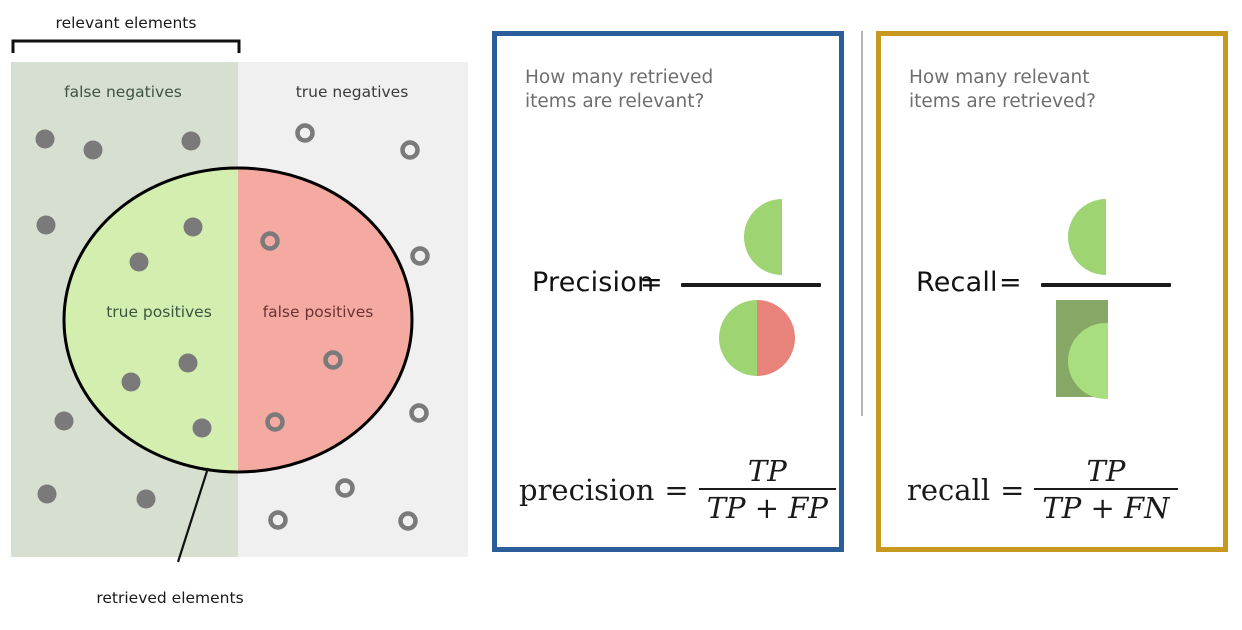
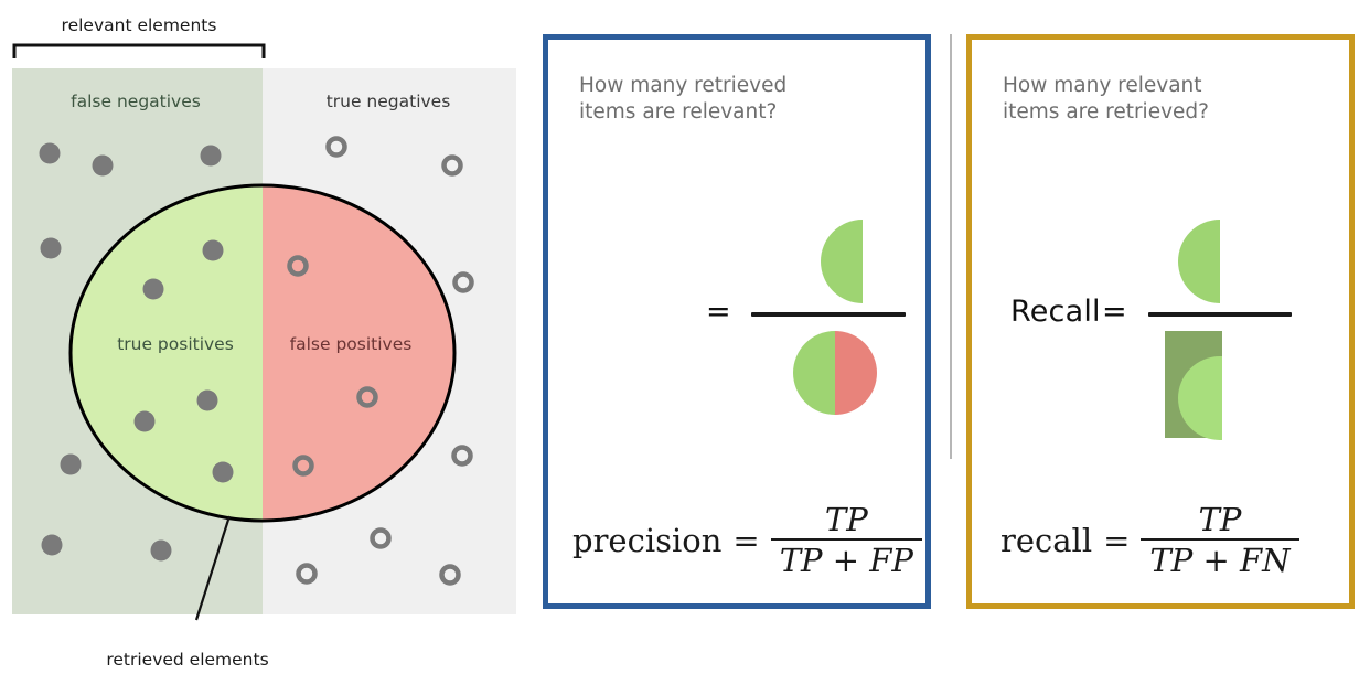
  relevant elements
  false negatives
  true negatives
  true positives
  false positives
  retrieved elements
  How many retrieved
  items are relevant?
- Precision
  =
  precision
  =
  TP
  TP + FP
  How many relevant
  items are retrieved?
  Recall
  =
  recall
  =
  TP
  TP + FN
